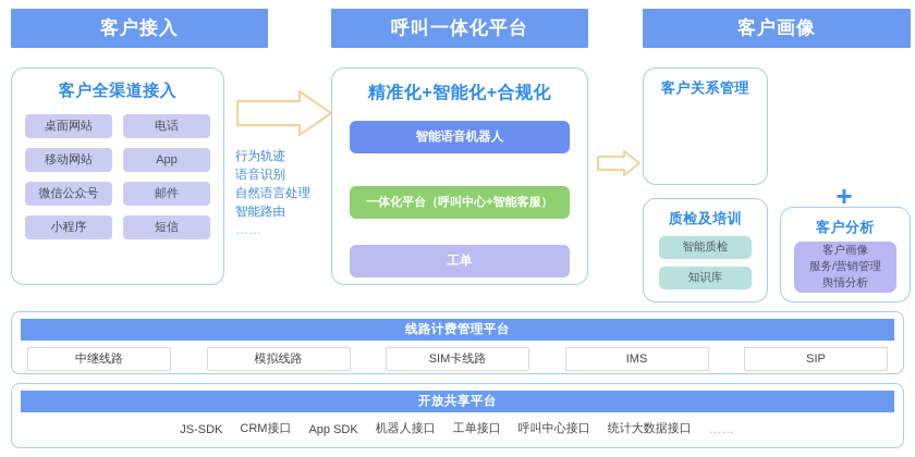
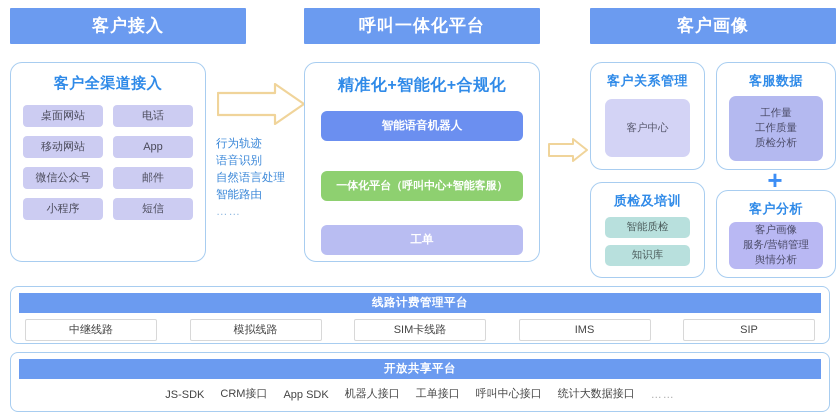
  客户接入
  呼叫一体化平台
  客户画像
  客户全渠道接入
  桌面网站
  电话
  移动网站
  App
  微信公众号
  邮件
  小程序
  短信
  行为轨迹
  语音识别
  自然语言处理
  智能路由
  ……
  精准化+智能化+合规化
  智能语音机器人
  一体化平台（呼叫中心+智能客服）
  工单
  客户关系管理
+ 客户中心
+ 客服数据
+ 工作量
+ 工作质量
+ 质检分析
  +
  质检及培训
  智能质检
  知识库
  客户分析
  客户画像
  服务/营销管理
  舆情分析
  线路计费管理平台
  中继线路
  模拟线路
  SIM卡线路
  IMS
  SIP
  开放共享平台
  JS-SDK
  CRM接口
  App SDK
  机器人接口
  工单接口
  呼叫中心接口
  统计大数据接口
  ……
